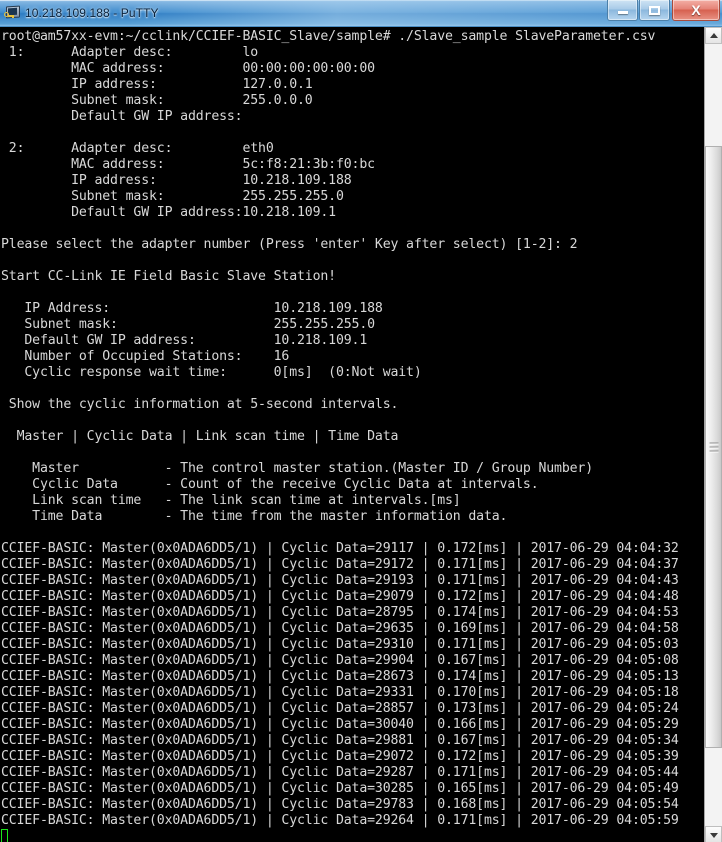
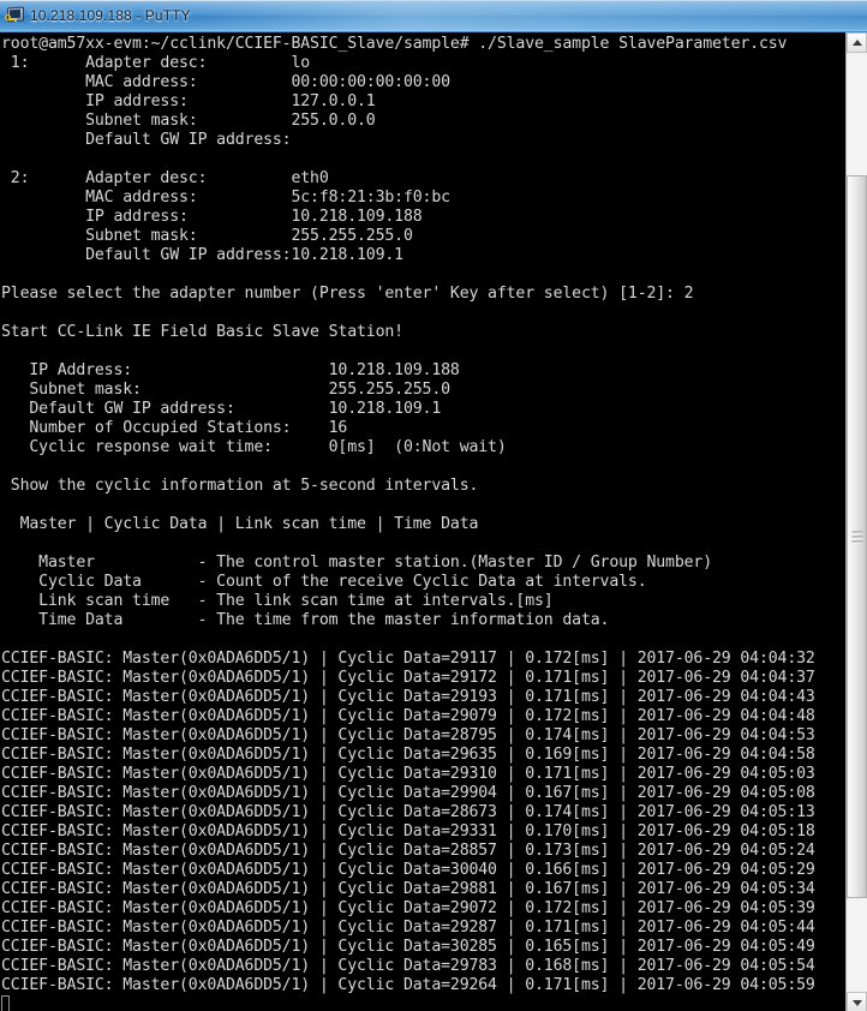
  10.218.109.188 - PuTTY
- X
  root@am57xx-evm:~/cclink/CCIEF-BASIC_Slave/sample# ./Slave_sample SlaveParameter.csv
  1: Adapter desc: lo
  MAC address: 00:00:00:00:00:00
  IP address: 127.0.0.1
  Subnet mask: 255.0.0.0
  Default GW IP address:
  2: Adapter desc: eth0
  MAC address: 5c:f8:21:3b:f0:bc
  IP address: 10.218.109.188
  Subnet mask: 255.255.255.0
  Default GW IP address:10.218.109.1
  Please select the adapter number (Press 'enter' Key after select) [1-2]: 2
  Start CC-Link IE Field Basic Slave Station!
  IP Address: 10.218.109.188
  Subnet mask: 255.255.255.0
  Default GW IP address: 10.218.109.1
  Number of Occupied Stations: 16
  Cyclic response wait time: 0[ms] (0:Not wait)
  Show the cyclic information at 5-second intervals.
  Master | Cyclic Data | Link scan time | Time Data
  Master - The control master station.(Master ID / Group Number)
  Cyclic Data - Count of the receive Cyclic Data at intervals.
  Link scan time - The link scan time at intervals.[ms]
  Time Data - The time from the master information data.
  CCIEF-BASIC: Master(0x0ADA6DD5/1) | Cyclic Data=29117 | 0.172[ms] | 2017-06-29 04:04:32
  CCIEF-BASIC: Master(0x0ADA6DD5/1) | Cyclic Data=29172 | 0.171[ms] | 2017-06-29 04:04:37
  CCIEF-BASIC: Master(0x0ADA6DD5/1) | Cyclic Data=29193 | 0.171[ms] | 2017-06-29 04:04:43
  CCIEF-BASIC: Master(0x0ADA6DD5/1) | Cyclic Data=29079 | 0.172[ms] | 2017-06-29 04:04:48
  CCIEF-BASIC: Master(0x0ADA6DD5/1) | Cyclic Data=28795 | 0.174[ms] | 2017-06-29 04:04:53
  CCIEF-BASIC: Master(0x0ADA6DD5/1) | Cyclic Data=29635 | 0.169[ms] | 2017-06-29 04:04:58
  CCIEF-BASIC: Master(0x0ADA6DD5/1) | Cyclic Data=29310 | 0.171[ms] | 2017-06-29 04:05:03
  CCIEF-BASIC: Master(0x0ADA6DD5/1) | Cyclic Data=29904 | 0.167[ms] | 2017-06-29 04:05:08
  CCIEF-BASIC: Master(0x0ADA6DD5/1) | Cyclic Data=28673 | 0.174[ms] | 2017-06-29 04:05:13
  CCIEF-BASIC: Master(0x0ADA6DD5/1) | Cyclic Data=29331 | 0.170[ms] | 2017-06-29 04:05:18
  CCIEF-BASIC: Master(0x0ADA6DD5/1) | Cyclic Data=28857 | 0.173[ms] | 2017-06-29 04:05:24
  CCIEF-BASIC: Master(0x0ADA6DD5/1) | Cyclic Data=30040 | 0.166[ms] | 2017-06-29 04:05:29
  CCIEF-BASIC: Master(0x0ADA6DD5/1) | Cyclic Data=29881 | 0.167[ms] | 2017-06-29 04:05:34
  CCIEF-BASIC: Master(0x0ADA6DD5/1) | Cyclic Data=29072 | 0.172[ms] | 2017-06-29 04:05:39
  CCIEF-BASIC: Master(0x0ADA6DD5/1) | Cyclic Data=29287 | 0.171[ms] | 2017-06-29 04:05:44
  CCIEF-BASIC: Master(0x0ADA6DD5/1) | Cyclic Data=30285 | 0.165[ms] | 2017-06-29 04:05:49
  CCIEF-BASIC: Master(0x0ADA6DD5/1) | Cyclic Data=29783 | 0.168[ms] | 2017-06-29 04:05:54
  CCIEF-BASIC: Master(0x0ADA6DD5/1) | Cyclic Data=29264 | 0.171[ms] | 2017-06-29 04:05:59
